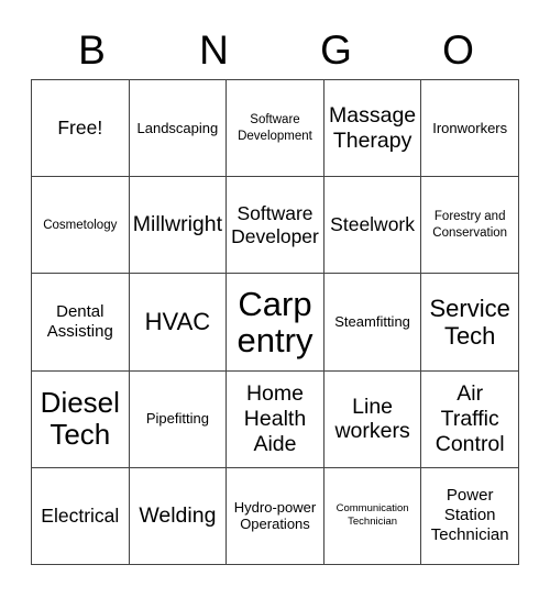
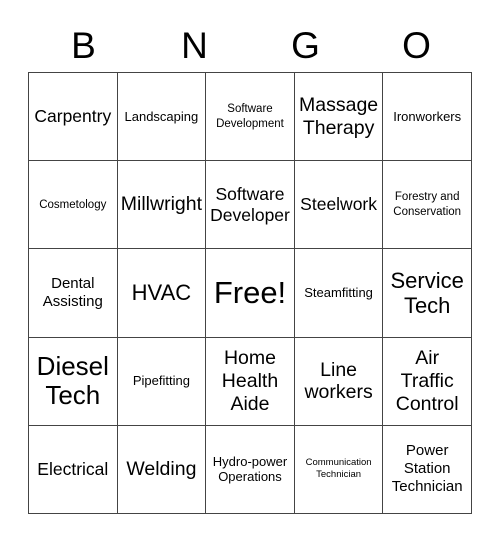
  B
  N
  G
  O
- Free!
+ Carpentry
  Landscaping
  Software Development
  Massage Therapy
  Ironworkers
  Cosmetology
  Millwright
  Software Developer
  Steelwork
  Forestry and Conservation
  Dental Assisting
  HVAC
- Carpentry
+ Free!
  Steamfitting
  Service Tech
  Diesel Tech
  Pipefitting
  Home Health Aide
  Line workers
  Air Traffic Control
  Electrical
  Welding
  Hydro-power Operations
  Communication Technician
  Power Station Technician
